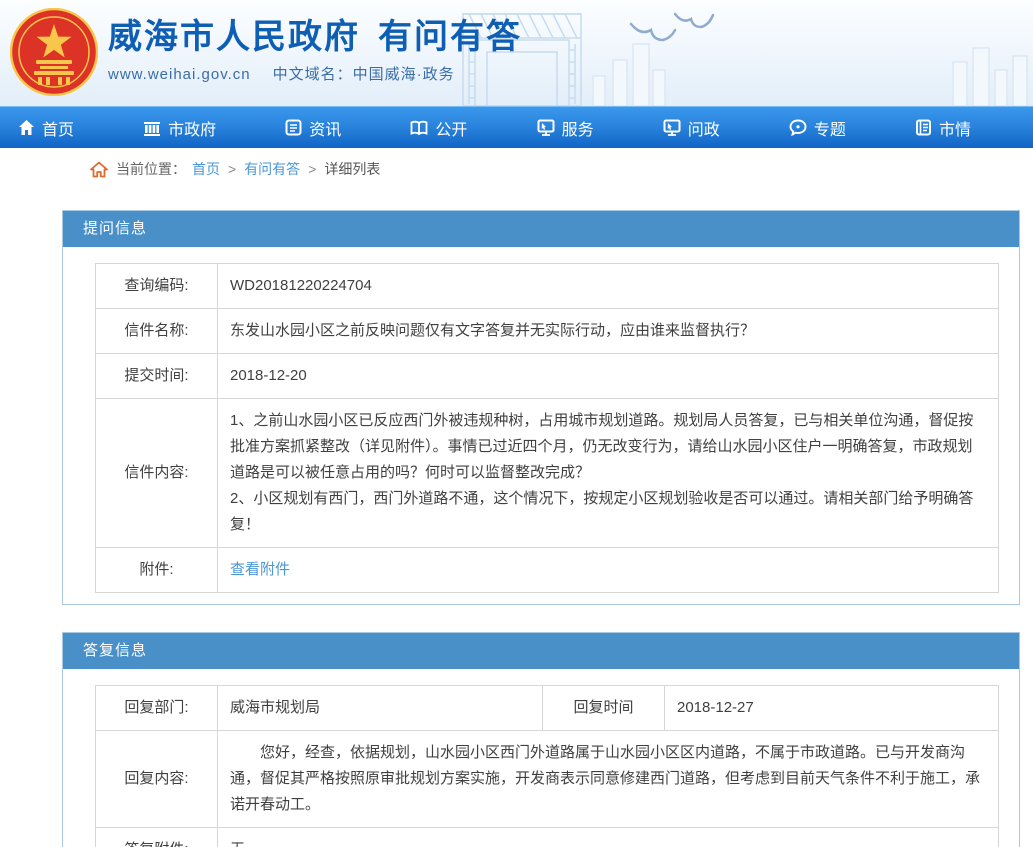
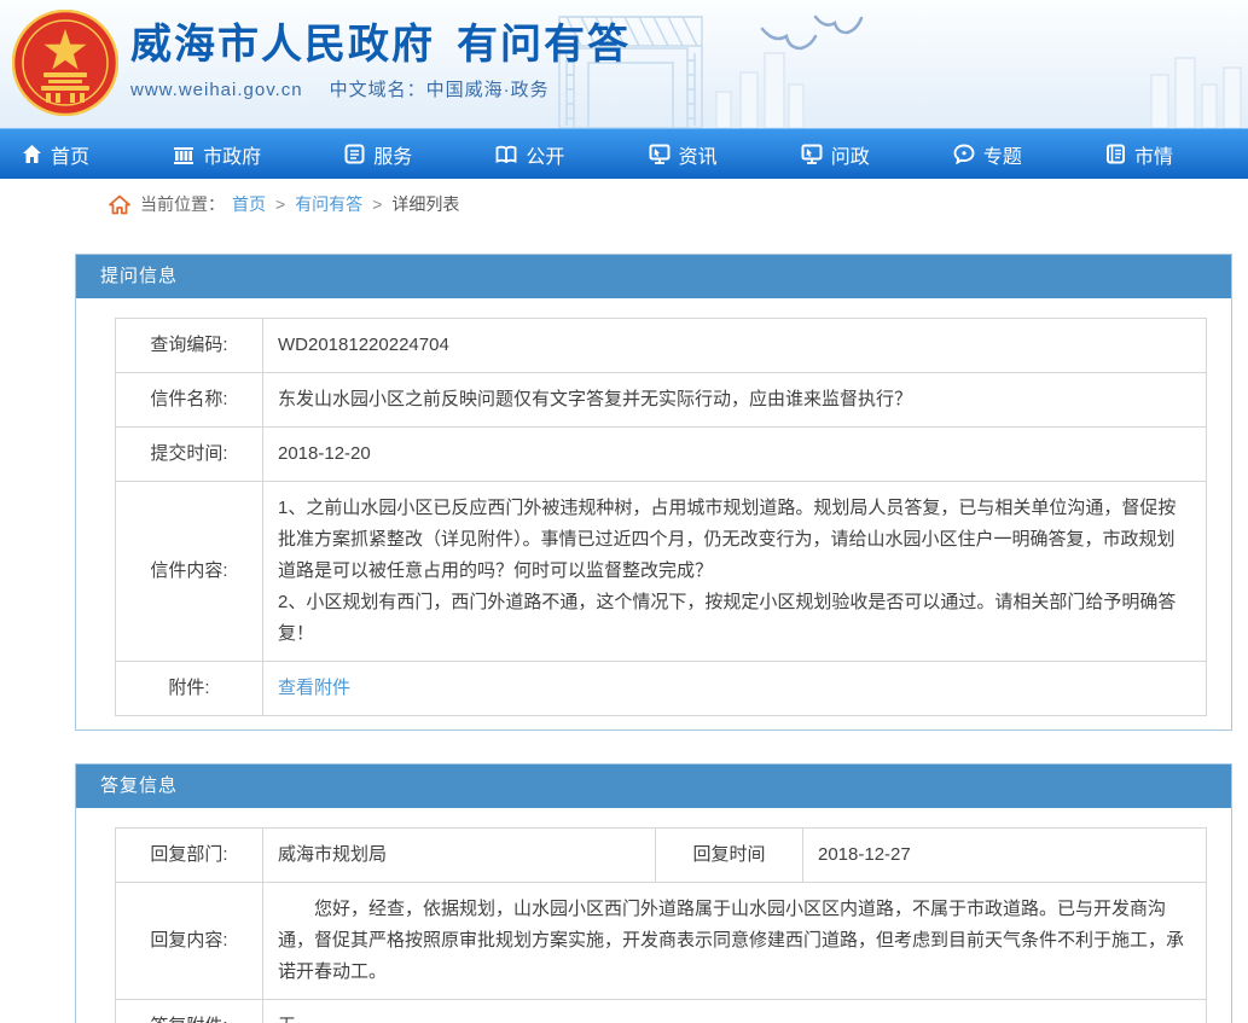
  威海市人民政府 有问有答
  www.weihai.gov.cn 中文域名：中国威海·政务
  首页
  市政府
- 资讯
+ 服务
  公开
- 服务
+ 资讯
  问政
  专题
  市情
  当前位置：
  首页
  >
  有问有答
  >
  详细列表
  提问信息
  查询编码:	WD20181220224704
  信件名称:	东发山水园小区之前反映问题仅有文字答复并无实际行动，应由谁来监督执行？
  提交时间:	2018-12-20
  信件内容:	1、之前山水园小区已反应西门外被违规种树，占用城市规划道路。规划局人员答复，已与相关单位沟通，督促按批准方案抓紧整改（详见附件）。事情已过近四个月，仍无改变行为，请给山水园小区住户一明确答复，市政规划道路是可以被任意占用的吗？何时可以监督整改完成？ 2、小区规划有西门，西门外道路不通，这个情况下，按规定小区规划验收是否可以通过。请相关部门给予明确答复！
  附件:	查看附件
  答复信息
  回复部门:	威海市规划局	回复时间	2018-12-27
  回复内容:	您好，经查，依据规划，山水园小区西门外道路属于山水园小区区内道路，不属于市政道路。已与开发商沟通，督促其严格按照原审批规划方案实施，开发商表示同意修建西门道路，但考虑到目前天气条件不利于施工，承诺开春动工。
